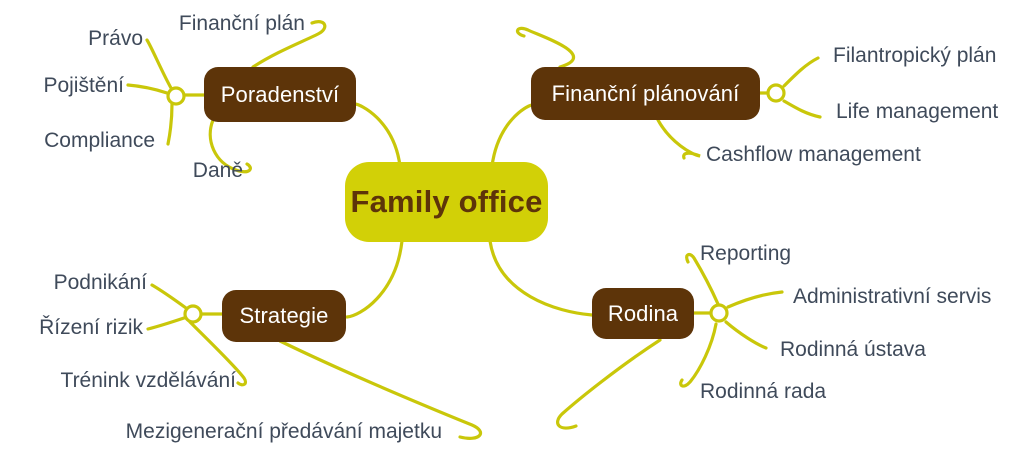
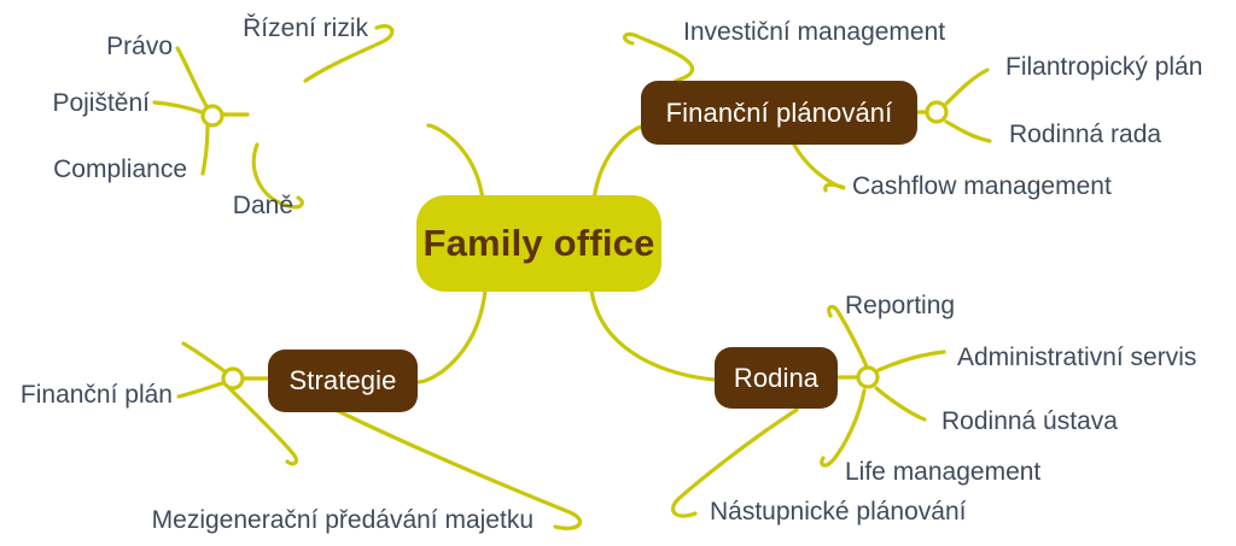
  Family office
- Poradenství
  Finanční plánování
  Strategie
  Rodina
  Právo
  Pojištění
  Compliance
- Finanční plán
+ Řízení rizik
  Daně
+ Investiční management
  Filantropický plán
- Life management
+ Rodinná rada
  Cashflow management
- Podnikání
- Řízení rizik
+ Finanční plán
- Trénink vzdělávání
  Mezigenerační předávání majetku
  Reporting
  Administrativní servis
  Rodinná ústava
- Rodinná rada
+ Life management
+ Nástupnické plánování
